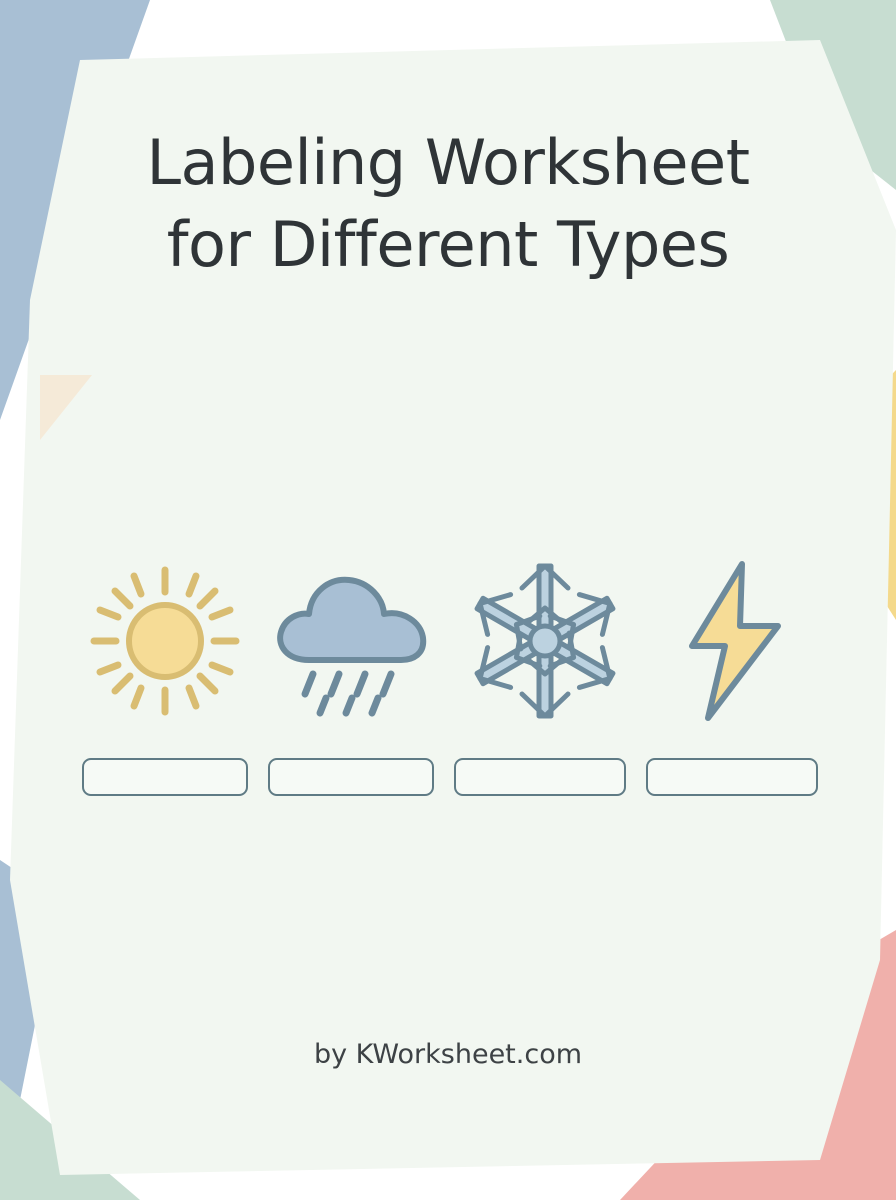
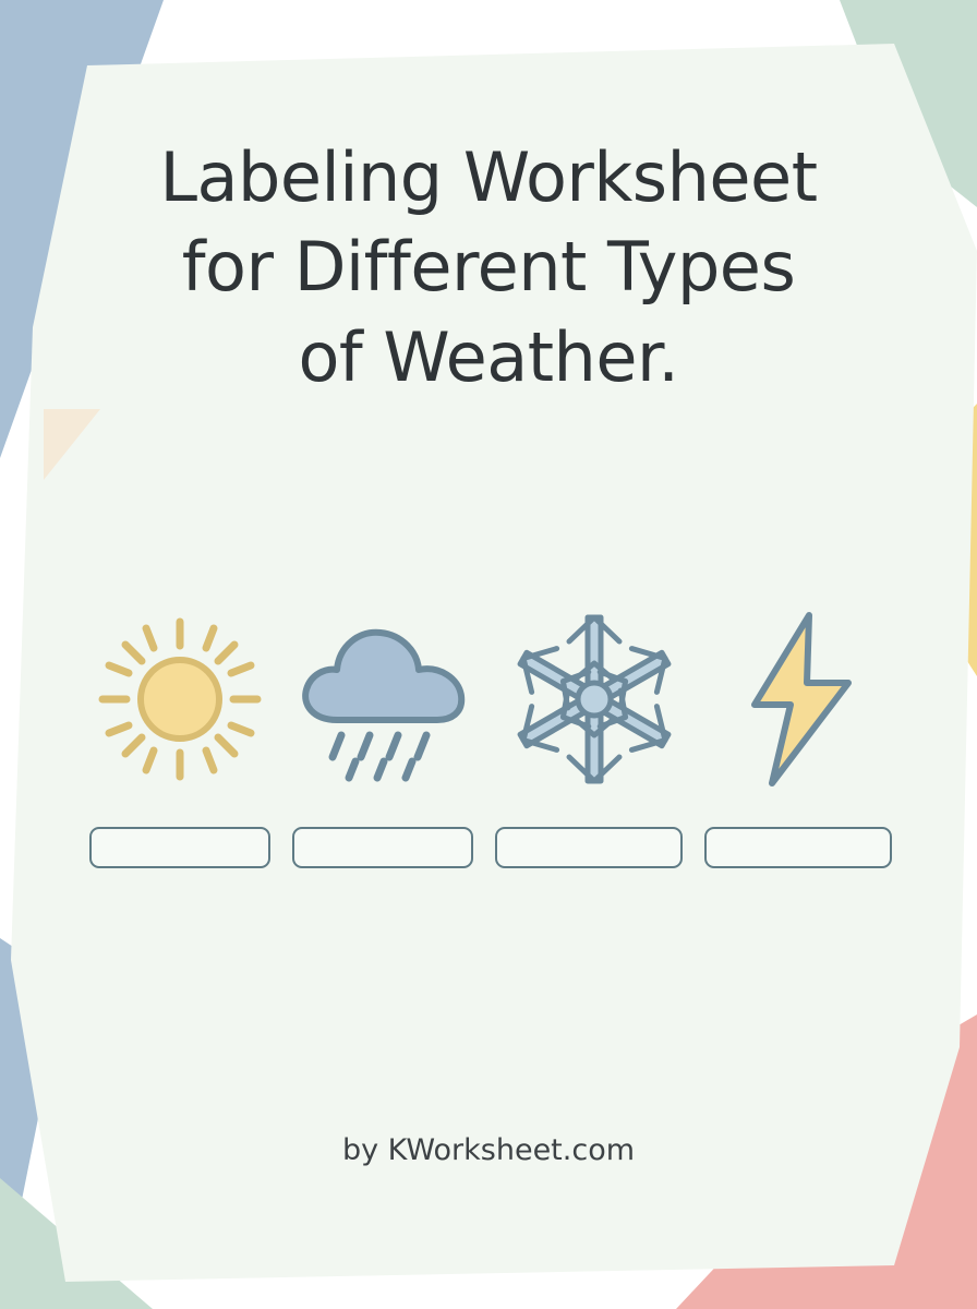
  Labeling Worksheet
  for Different Types
+ of Weather.
  by KWorksheet.com
